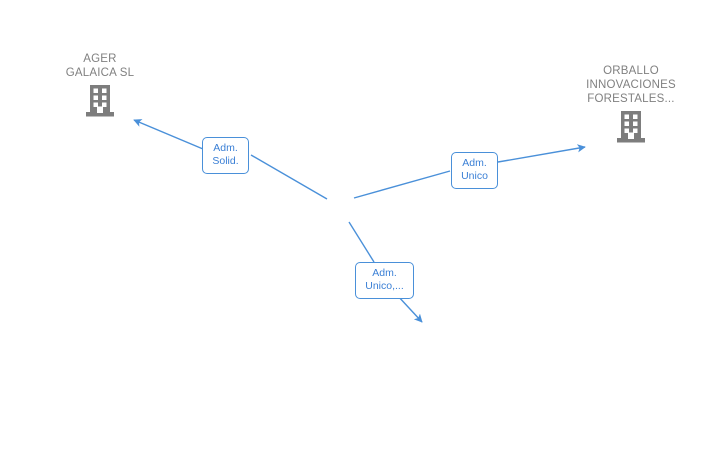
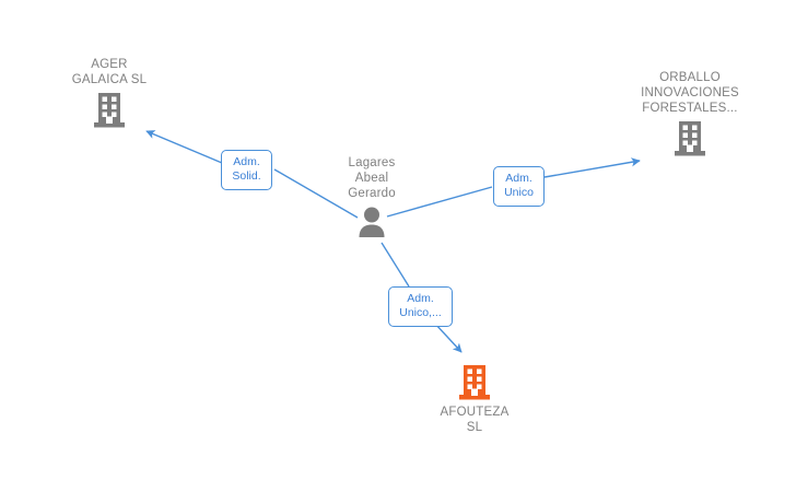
  AGER
  GALAICA SL
  ORBALLO
  INNOVACIONES
  FORESTALES...
+ Lagares
+ Abeal
+ Gerardo
+ AFOUTEZA
+ SL
  Adm.
  Solid.
  Adm.
  Unico
  Adm.
  Unico,...
